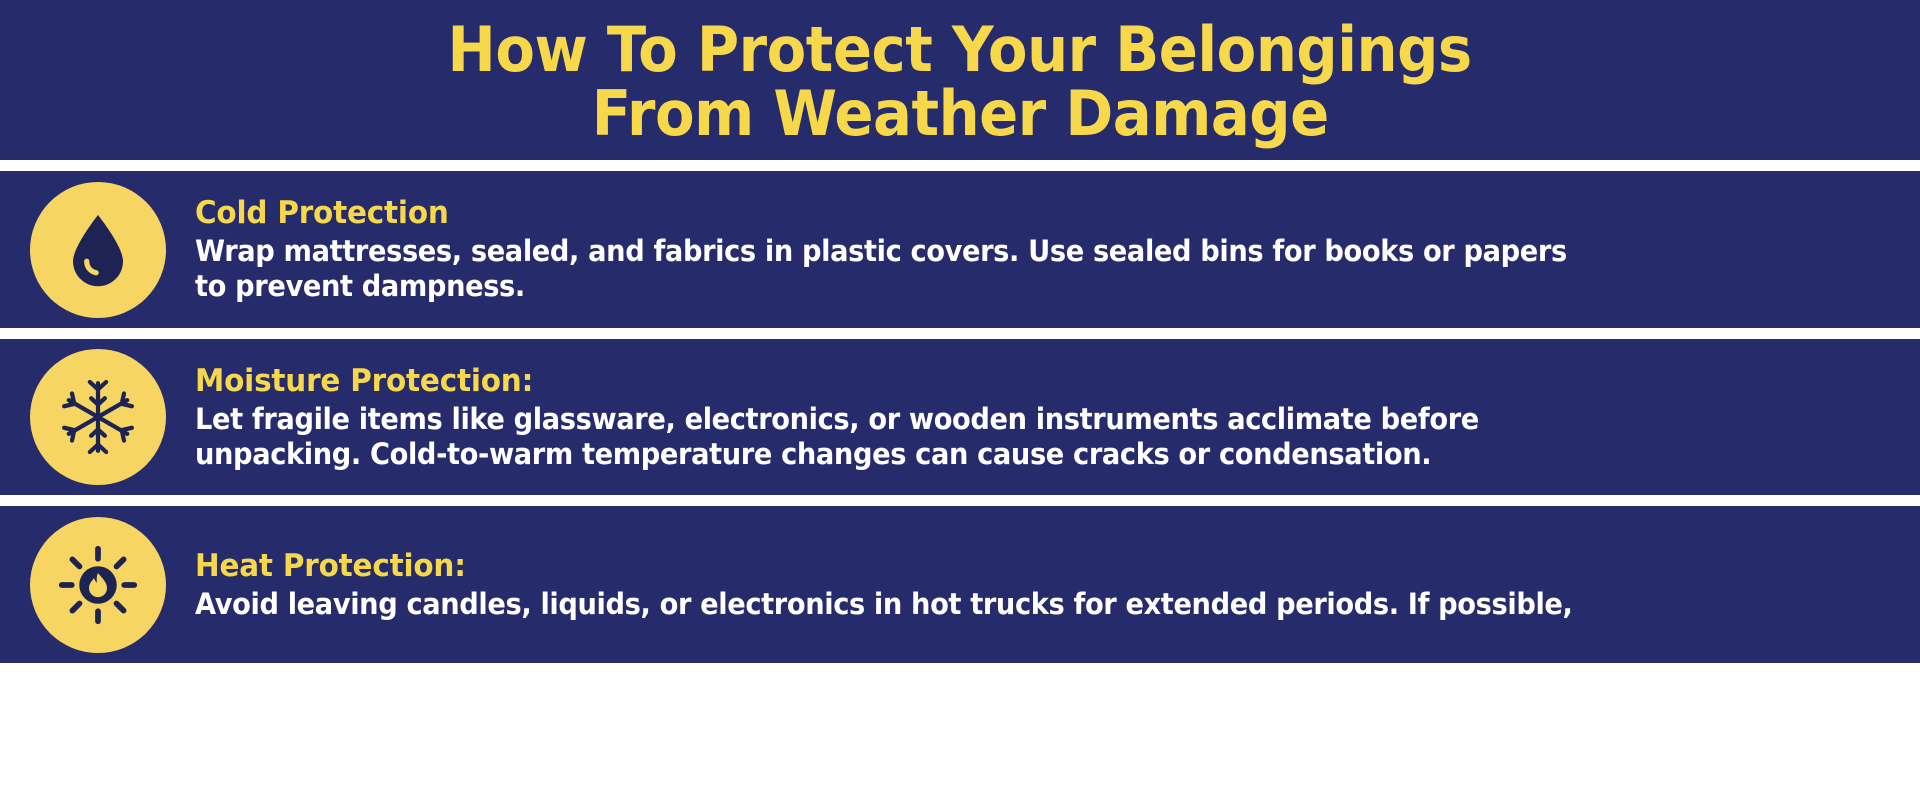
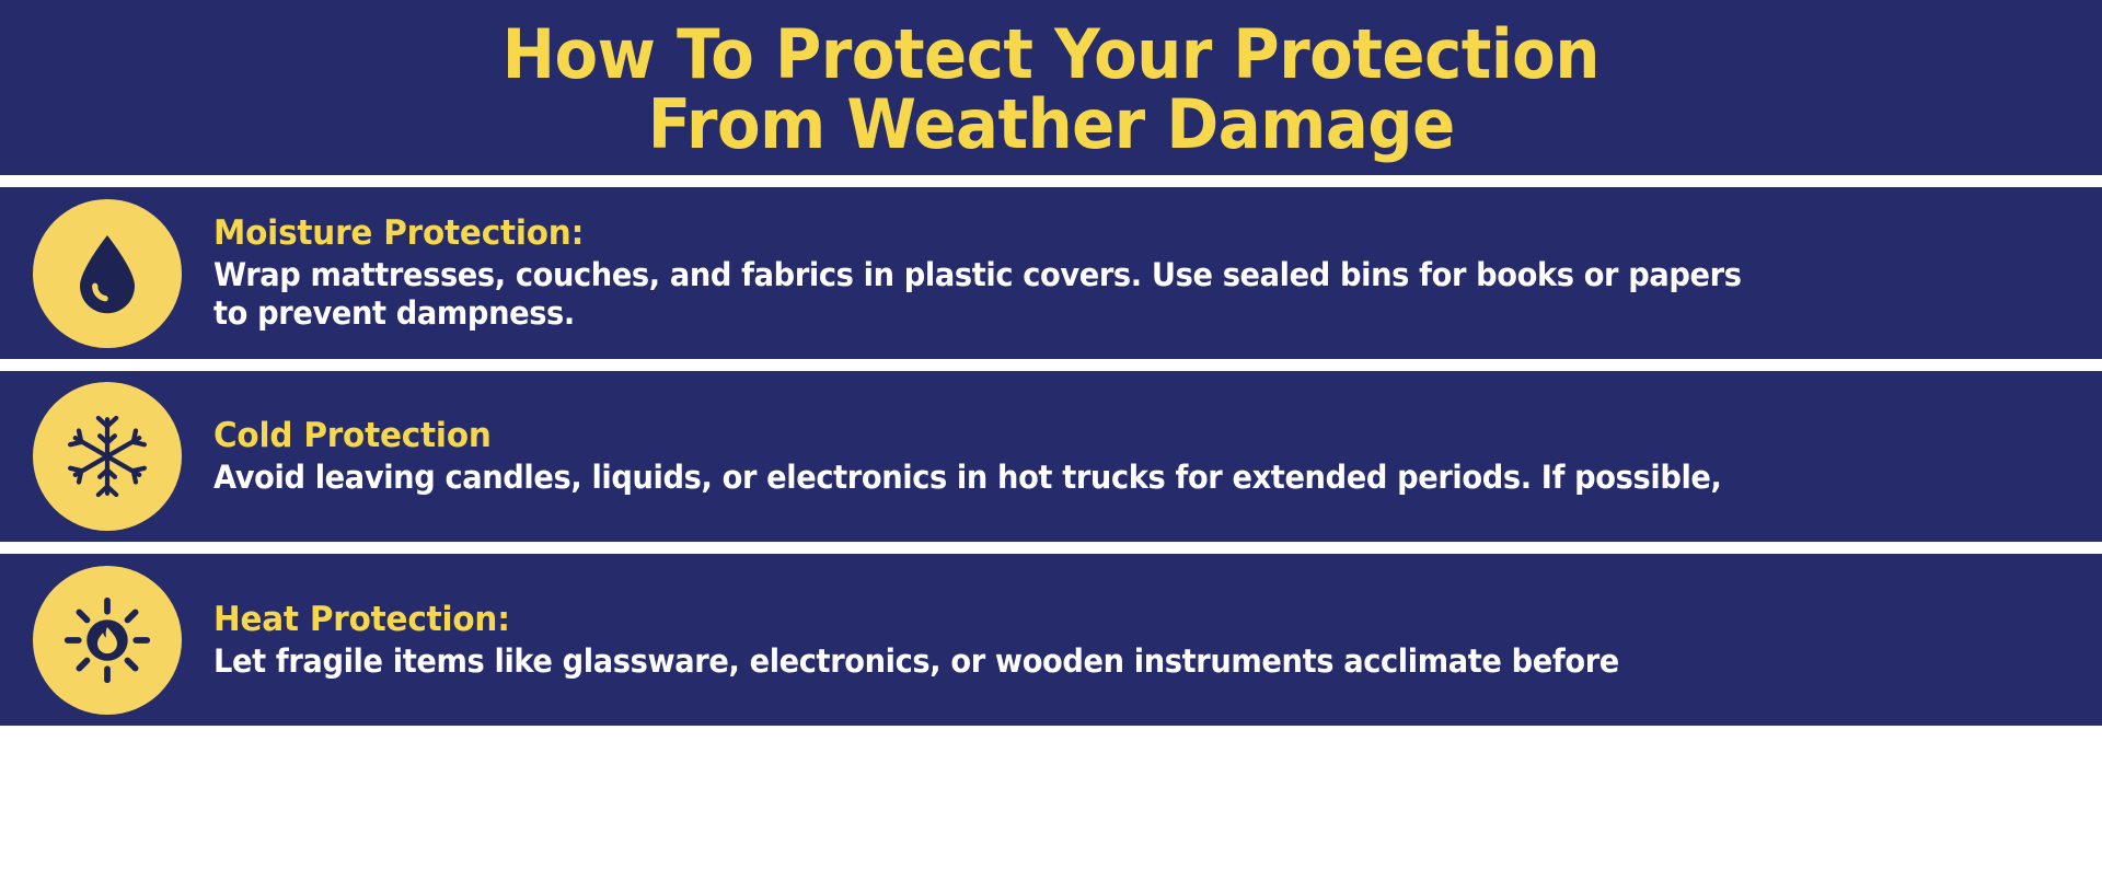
- How To Protect Your Belongings
+ How To Protect Your Protection
  From Weather Damage
- Cold Protection
+ Moisture Protection:
- Wrap mattresses, sealed, and fabrics in plastic covers. Use sealed bins for books or papers
+ Wrap mattresses, couches, and fabrics in plastic covers. Use sealed bins for books or papers
  to prevent dampness.
- Moisture Protection:
+ Cold Protection
- Let fragile items like glassware, electronics, or wooden instruments acclimate before
+ Avoid leaving candles, liquids, or electronics in hot trucks for extended periods. If possible,
- unpacking. Cold-to-warm temperature changes can cause cracks or condensation.
  Heat Protection:
- Avoid leaving candles, liquids, or electronics in hot trucks for extended periods. If possible,
+ Let fragile items like glassware, electronics, or wooden instruments acclimate before
